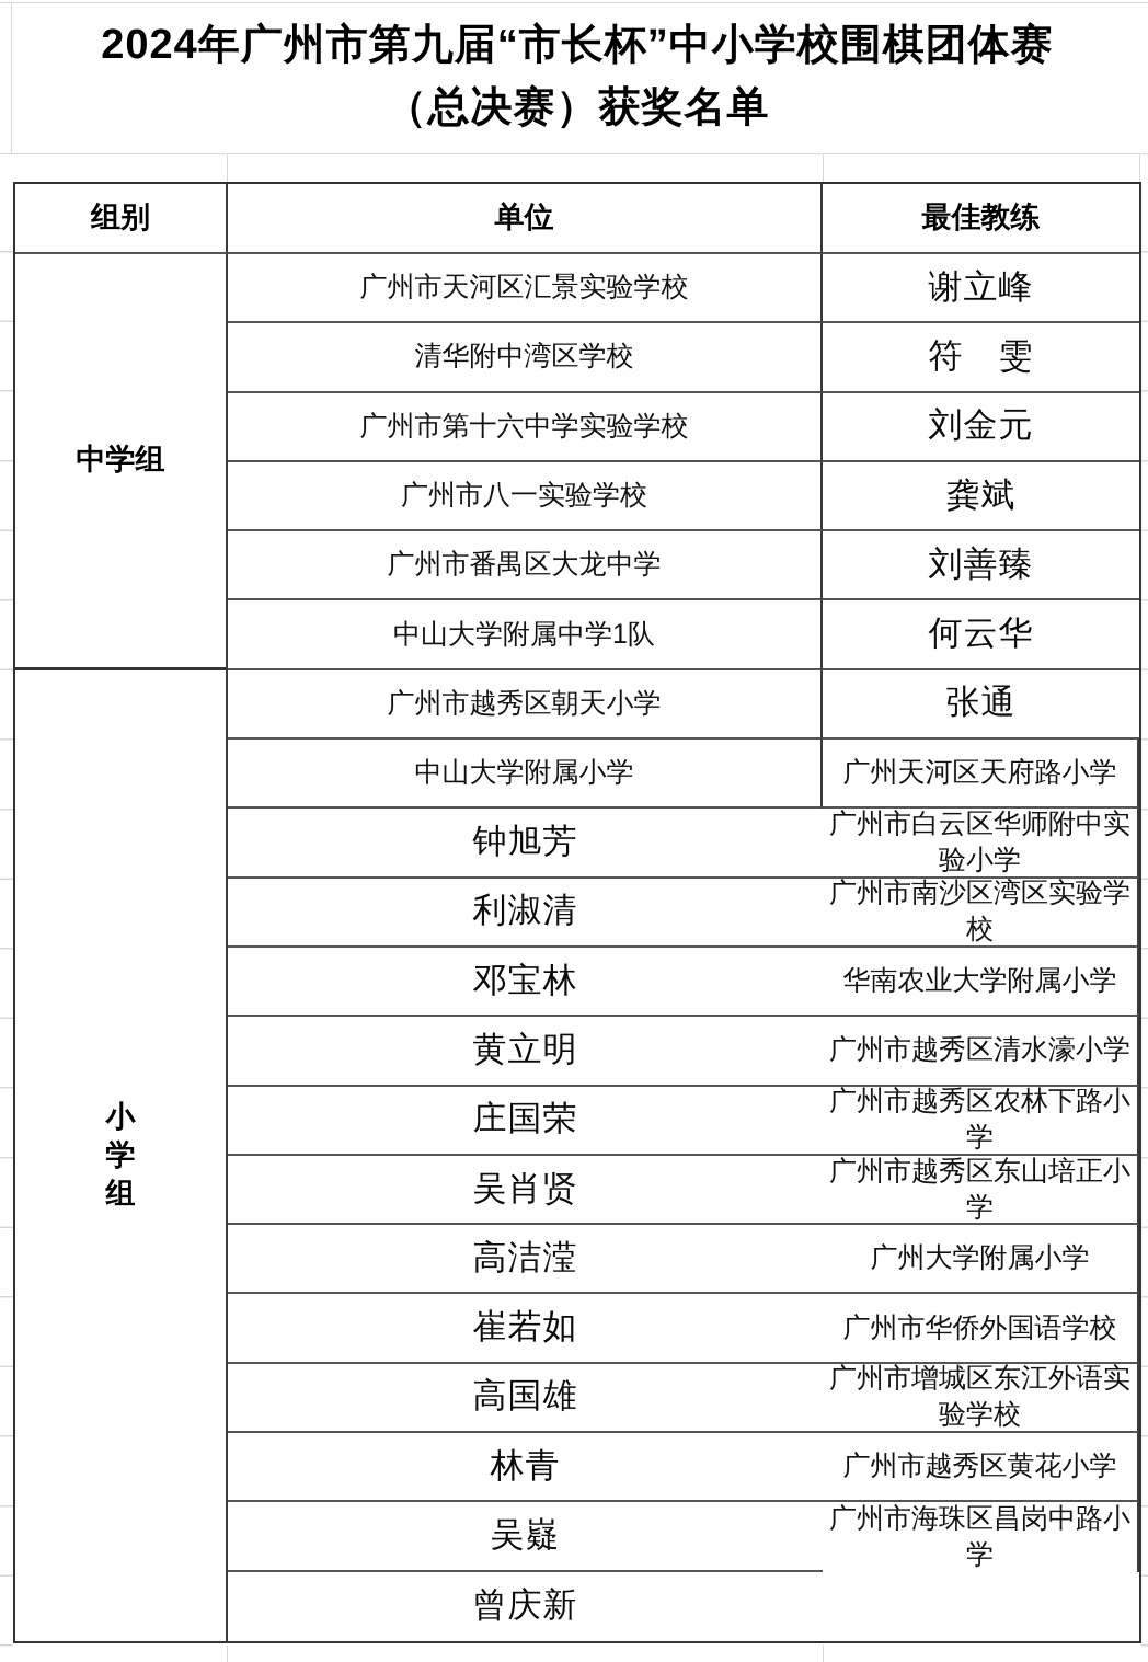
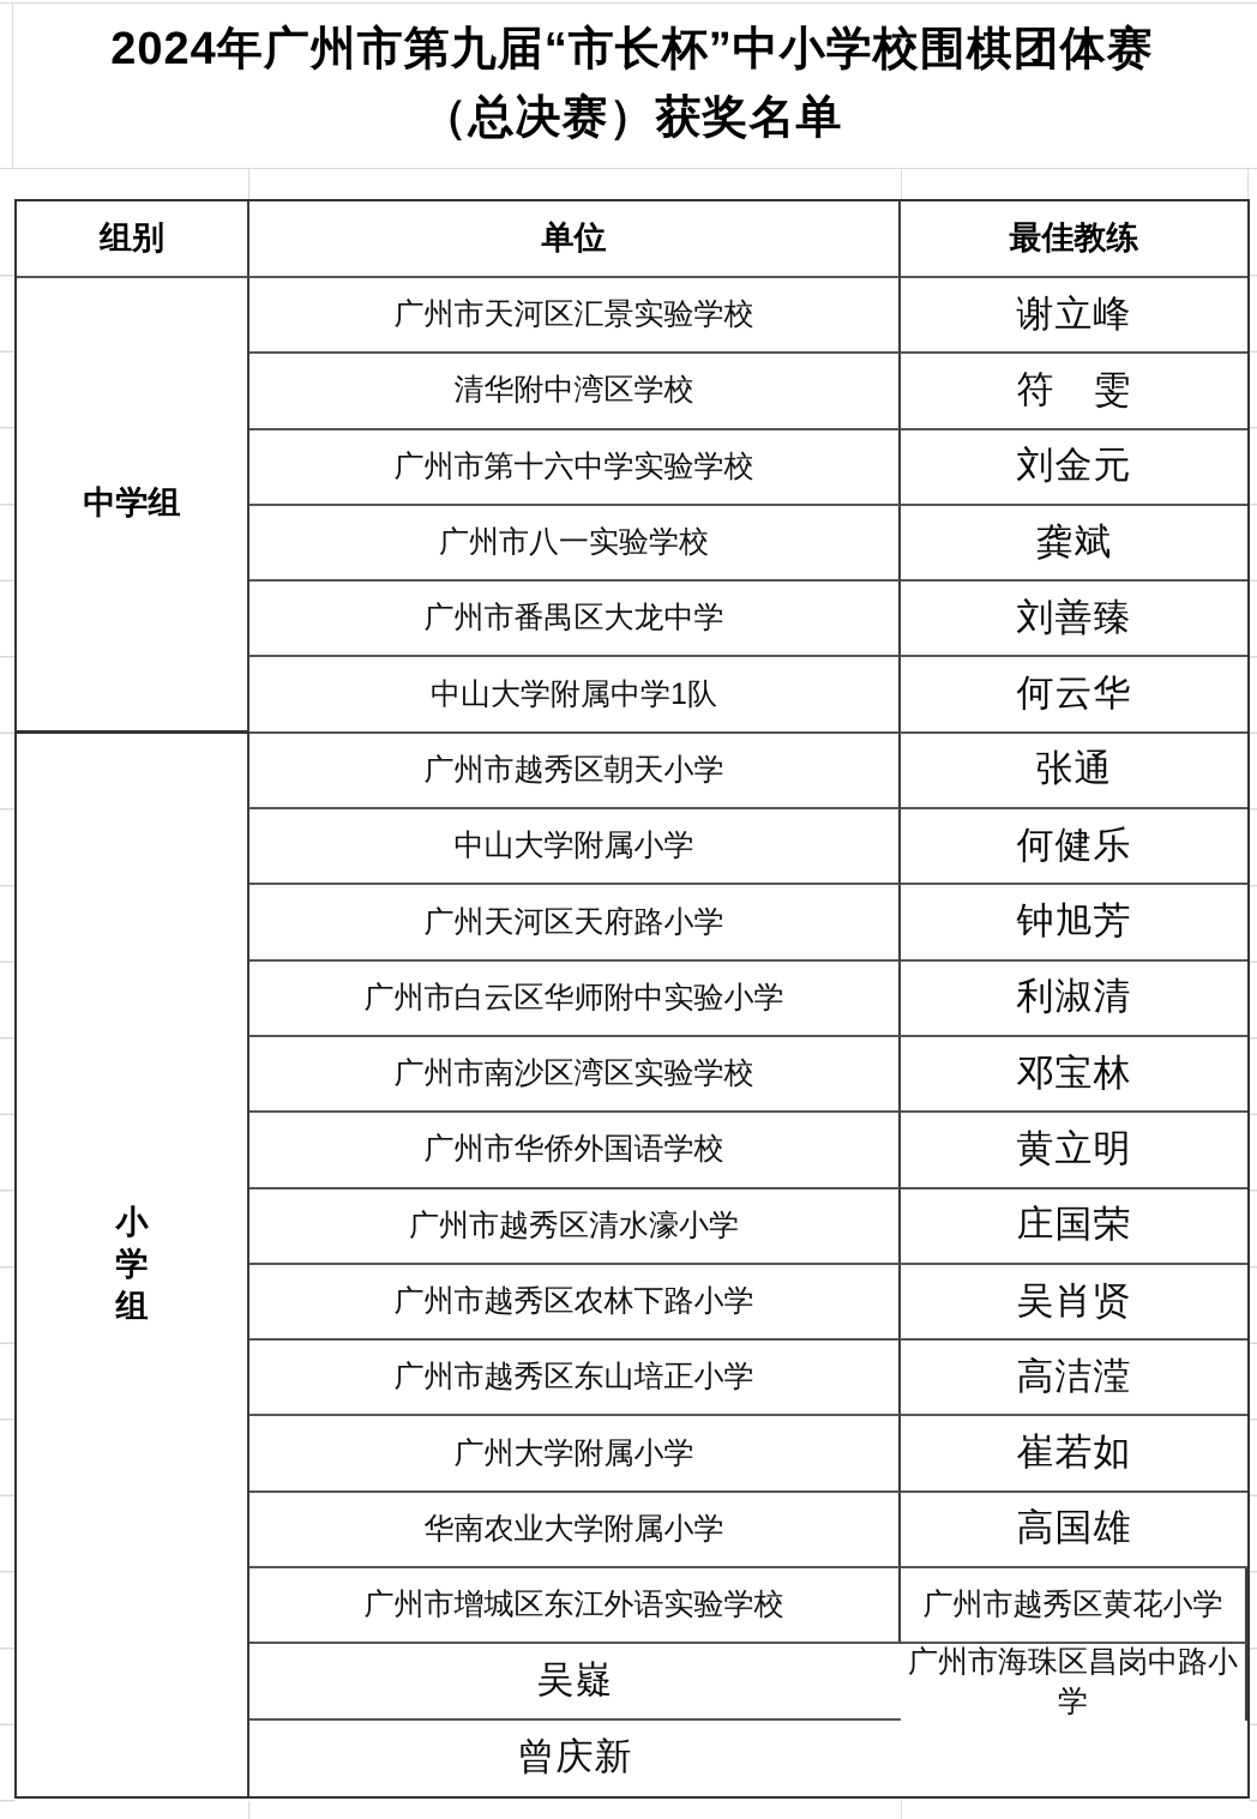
  2024年广州市第九届“市长杯”中小学校围棋团体赛
  （总决赛）获奖名单
  组别
  单位
  最佳教练
  中学组
  广州市天河区汇景实验学校
  谢立峰
  清华附中湾区学校
  符 雯
  广州市第十六中学实验学校
  刘金元
  广州市八一实验学校
  龚斌
  广州市番禺区大龙中学
  刘善臻
  中山大学附属中学1队
  何云华
  小学组
  广州市越秀区朝天小学
  张通
  中山大学附属小学
+ 何健乐
  广州天河区天府路小学
  钟旭芳
  广州市白云区华师附中实验小学
  利淑清
  广州市南沙区湾区实验学校
  邓宝林
- 华南农业大学附属小学
+ 广州市华侨外国语学校
  黄立明
  广州市越秀区清水濠小学
  庄国荣
  广州市越秀区农林下路小学
  吴肖贤
  广州市越秀区东山培正小学
  高洁滢
  广州大学附属小学
  崔若如
- 广州市华侨外国语学校
+ 华南农业大学附属小学
  高国雄
  广州市增城区东江外语实验学校
- 林青
  广州市越秀区黄花小学
  吴嶷
  广州市海珠区昌岗中路小学
  曾庆新
